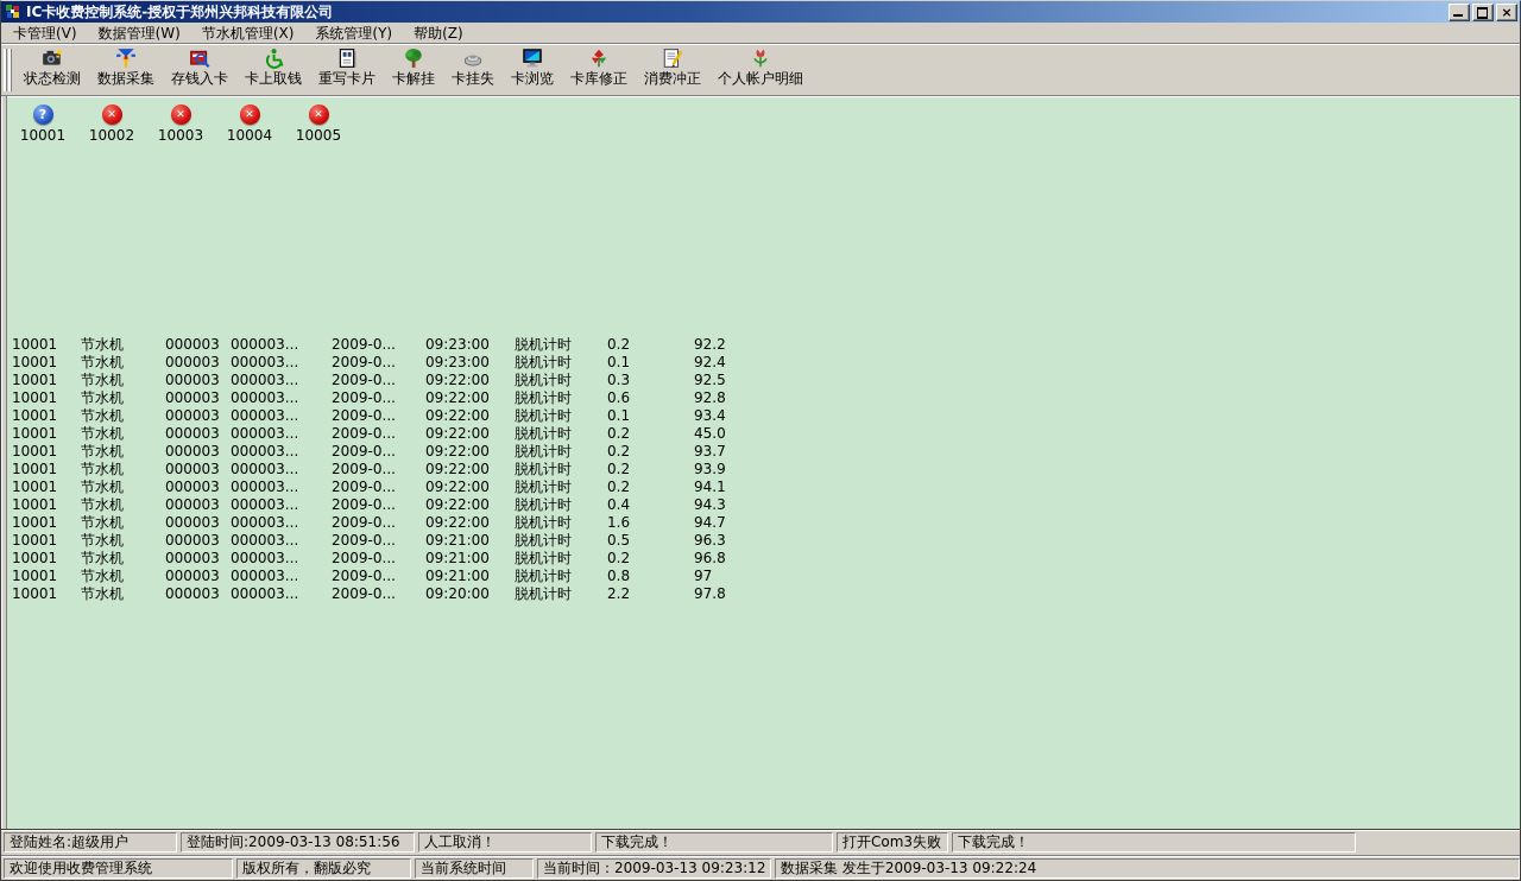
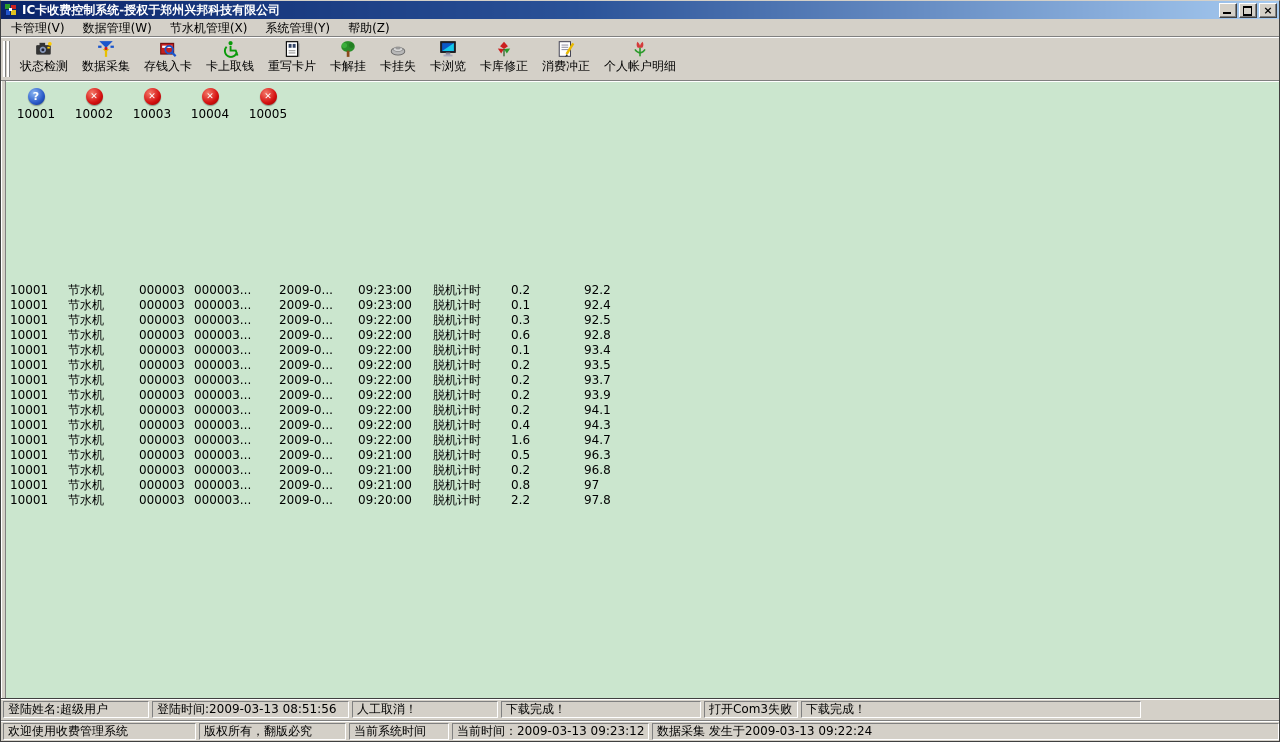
  IC卡收费控制系统-授权于郑州兴邦科技有限公司
  ×
  卡管理(V)
  数据管理(W)
  节水机管理(X)
  系统管理(Y)
  帮助(Z)
  状态检测
  数据采集
  存钱入卡
  卡上取钱
  重写卡片
  卡解挂
  卡挂失
  卡浏览
  卡库修正
  消费冲正
  个人帐户明细
  10001
  10002
  10003
  10004
  10005
  10001
  节水机
  000003
  000003...
  2009-0...
  09:23:00
  脱机计时
  0.2
  92.2
  10001
  节水机
  000003
  000003...
  2009-0...
  09:23:00
  脱机计时
  0.1
  92.4
  10001
  节水机
  000003
  000003...
  2009-0...
  09:22:00
  脱机计时
  0.3
  92.5
  10001
  节水机
  000003
  000003...
  2009-0...
  09:22:00
  脱机计时
  0.6
  92.8
  10001
  节水机
  000003
  000003...
  2009-0...
  09:22:00
  脱机计时
  0.1
  93.4
  10001
  节水机
  000003
  000003...
  2009-0...
  09:22:00
  脱机计时
  0.2
- 45.0
+ 93.5
  10001
  节水机
  000003
  000003...
  2009-0...
  09:22:00
  脱机计时
  0.2
  93.7
  10001
  节水机
  000003
  000003...
  2009-0...
  09:22:00
  脱机计时
  0.2
  93.9
  10001
  节水机
  000003
  000003...
  2009-0...
  09:22:00
  脱机计时
  0.2
  94.1
  10001
  节水机
  000003
  000003...
  2009-0...
  09:22:00
  脱机计时
  0.4
  94.3
  10001
  节水机
  000003
  000003...
  2009-0...
  09:22:00
  脱机计时
  1.6
  94.7
  10001
  节水机
  000003
  000003...
  2009-0...
  09:21:00
  脱机计时
  0.5
  96.3
  10001
  节水机
  000003
  000003...
  2009-0...
  09:21:00
  脱机计时
  0.2
  96.8
  10001
  节水机
  000003
  000003...
  2009-0...
  09:21:00
  脱机计时
  0.8
  97
  10001
  节水机
  000003
  000003...
  2009-0...
  09:20:00
  脱机计时
  2.2
  97.8
  登陆姓名:超级用户
  登陆时间:2009-03-13 08:51:56
  人工取消！
  下载完成！
  打开Com3失败
  下载完成！
  欢迎使用收费管理系统
  版权所有，翻版必究
  当前系统时间
  当前时间：2009-03-13 09:23:12
  数据采集 发生于2009-03-13 09:22:24
